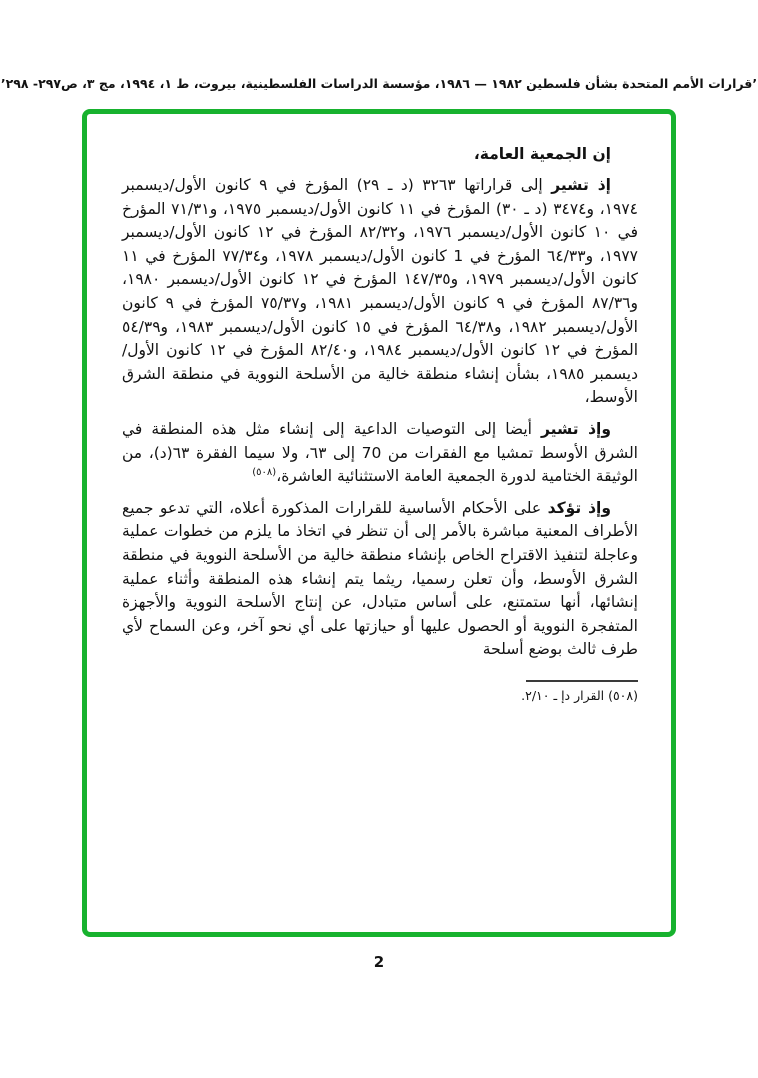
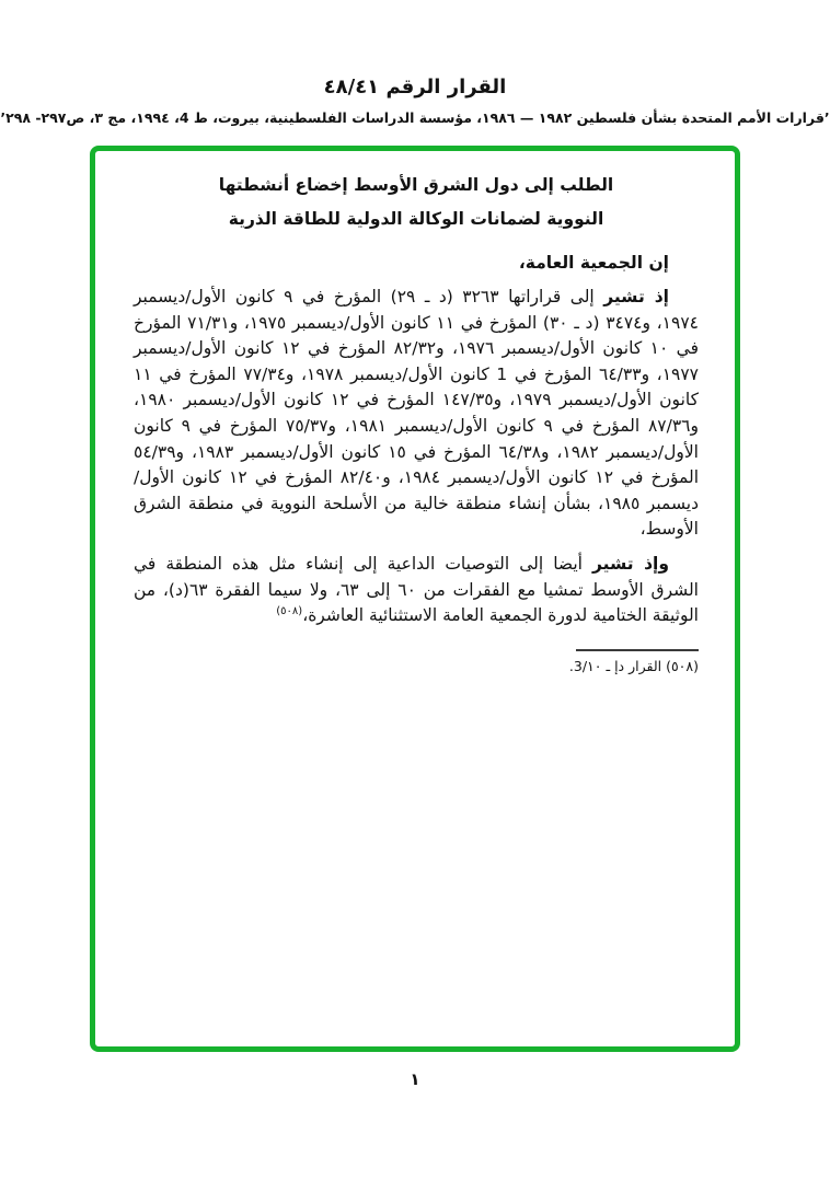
+ القرار الرقم ٤٨/٤١
- ’قرارات الأمم المتحدة بشأن فلسطين ١٩٨٢ — ١٩٨٦، مؤسسة الدراسات الفلسطينية، بيروت، ط ١، ١٩٩٤، مج ٣، ص٢٩٧- ٢٩٨’
+ ’قرارات الأمم المتحدة بشأن فلسطين ١٩٨٢ — ١٩٨٦، مؤسسة الدراسات الفلسطينية، بيروت، ط 4، ١٩٩٤، مج ٣، ص٢٩٧- ٢٩٨’
+ الطلب إلى دول الشرق الأوسط إخضاع أنشطتها
+ النووية لضمانات الوكالة الدولية للطاقة الذرية
  إن الجمعية العامة،
  إذ تشير إلى قراراتها ٣٢٦٣ (د ـ ٢٩) المؤرخ في ٩ كانون الأول/ديسمبر ١٩٧٤، و٣٤٧٤ (د ـ ٣٠) المؤرخ في ١١ كانون الأول/ديسمبر ١٩٧٥، و٧١/٣١ المؤرخ في ١٠ كانون الأول/ديسمبر ١٩٧٦، و٨٢/٣٢ المؤرخ في ١٢ كانون الأول/ديسمبر ١٩٧٧، و٦٤/٣٣ المؤرخ في 1 كانون الأول/ديسمبر ١٩٧٨، و٧٧/٣٤ المؤرخ في ١١ كانون الأول/ديسمبر ١٩٧٩، و١٤٧/٣٥ المؤرخ في ١٢ كانون الأول/ديسمبر ١٩٨٠، و٨٧/٣٦ المؤرخ في ٩ كانون الأول/ديسمبر ١٩٨١، و٧٥/٣٧ المؤرخ في ٩ كانون الأول/ديسمبر ١٩٨٢، و٦٤/٣٨ المؤرخ في ١٥ كانون الأول/ديسمبر ١٩٨٣، و٥٤/٣٩ المؤرخ في ١٢ كانون الأول/ديسمبر ١٩٨٤، و٨٢/٤٠ المؤرخ في ١٢ كانون الأول/ديسمبر ١٩٨٥، بشأن إنشاء منطقة خالية من الأسلحة النووية في منطقة الشرق الأوسط،
- وإذ تشير أيضا إلى التوصيات الداعية إلى إنشاء مثل هذه المنطقة في الشرق الأوسط تمشيا مع الفقرات من 70 إلى ٦٣، ولا سيما الفقرة ٦٣(د)، من الوثيقة الختامية لدورة الجمعية العامة الاستثنائية العاشرة،(٥٠٨)
+ وإذ تشير أيضا إلى التوصيات الداعية إلى إنشاء مثل هذه المنطقة في الشرق الأوسط تمشيا مع الفقرات من ٦٠ إلى ٦٣، ولا سيما الفقرة ٦٣(د)، من الوثيقة الختامية لدورة الجمعية العامة الاستثنائية العاشرة،(٥٠٨)
- وإذ تؤكد على الأحكام الأساسية للقرارات المذكورة أعلاه، التي تدعو جميع الأطراف المعنية مباشرة بالأمر إلى أن تنظر في اتخاذ ما يلزم من خطوات عملية وعاجلة لتنفيذ الاقتراح الخاص بإنشاء منطقة خالية من الأسلحة النووية في منطقة الشرق الأوسط، وأن تعلن رسميا، ريثما يتم إنشاء هذه المنطقة وأثناء عملية إنشائها، أنها ستمتنع، على أساس متبادل، عن إنتاج الأسلحة النووية والأجهزة المتفجرة النووية أو الحصول عليها أو حيازتها على أي نحو آخر، وعن السماح لأي طرف ثالث بوضع أسلحة
- (٥٠٨) القرار دإ ـ ٢/١٠.
+ (٥٠٨) القرار دإ ـ 3/١٠.
- 2
+ ١
